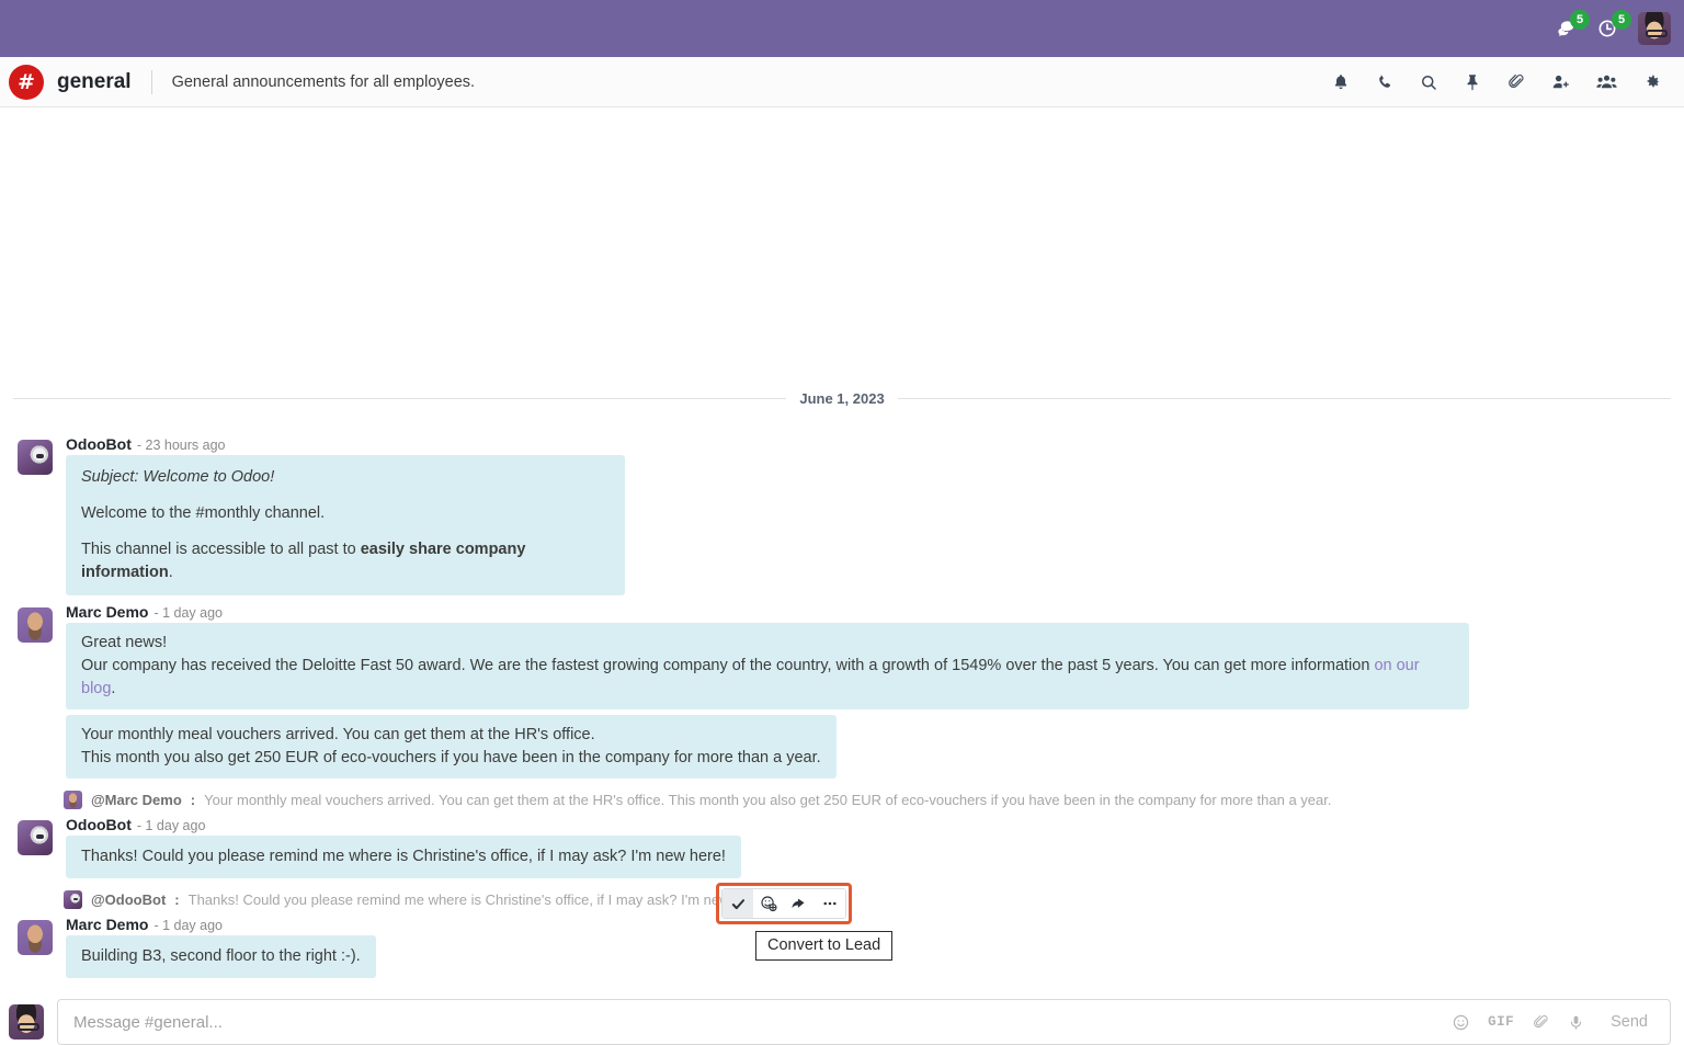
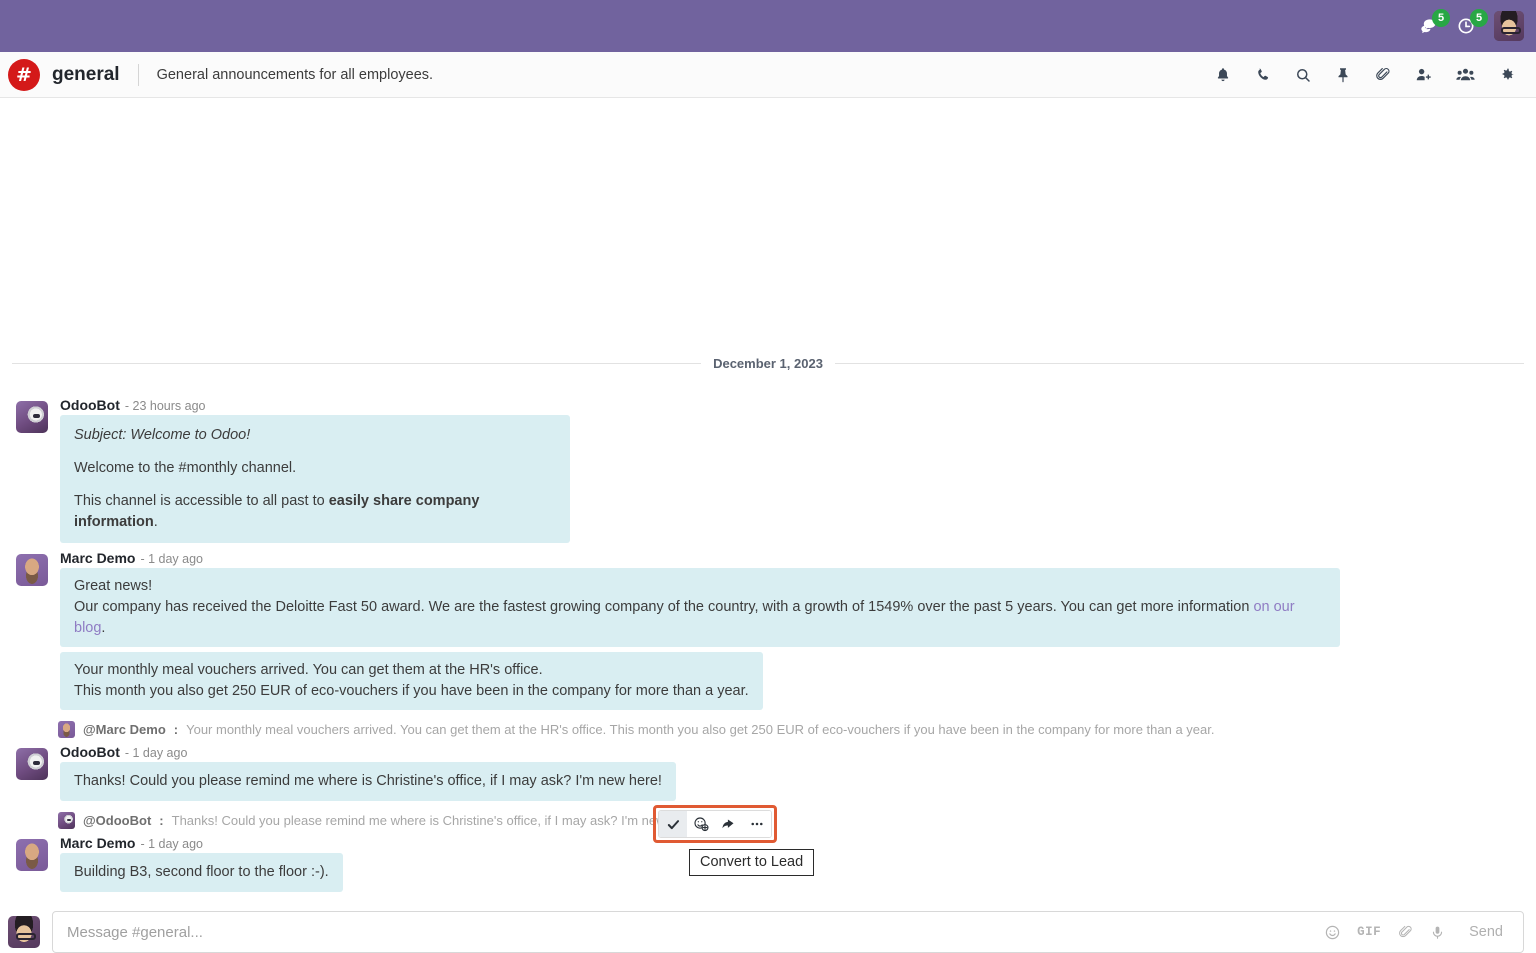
  5
  5
  #
  general
  General announcements for all employees.
- June 1, 2023
+ December 1, 2023
  OdooBot
  - 23 hours ago
  Subject: Welcome to Odoo!
  Welcome to the #monthly channel.
  This channel is accessible to all past to easily share company information.
  Marc Demo
  - 1 day ago
  Great news!
  Our company has received the Deloitte Fast 50 award. We are the fastest growing company of the country, with a growth of 1549% over the past 5 years. You can get more information on our blog.
  Your monthly meal vouchers arrived. You can get them at the HR's office.
  This month you also get 250 EUR of eco-vouchers if you have been in the company for more than a year.
  @Marc Demo
  :
  Your monthly meal vouchers arrived. You can get them at the HR's office. This month you also get 250 EUR of eco-vouchers if you have been in the company for more than a year.
  OdooBot
  - 1 day ago
  Thanks! Could you please remind me where is Christine's office, if I may ask? I'm new here!
  @OdooBot
  :
  Thanks! Could you please remind me where is Christine's office, if I may ask? I'm ne
  Marc Demo
  - 1 day ago
- Building B3, second floor to the right :-).
+ Building B3, second floor to the floor :-).
  Convert to Lead
  Message #general...
  GIF
  Send
